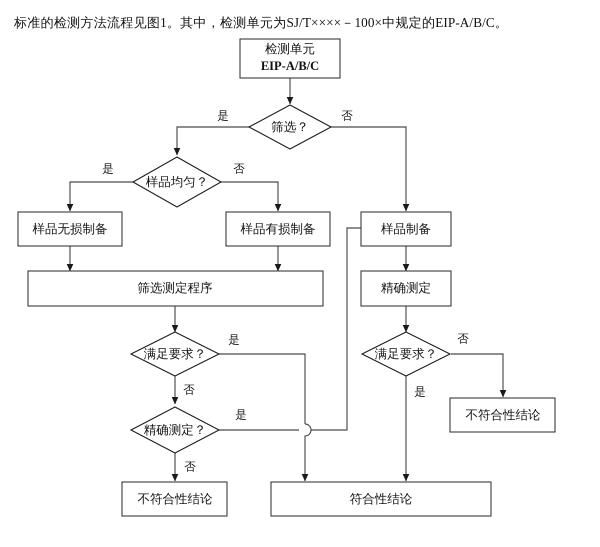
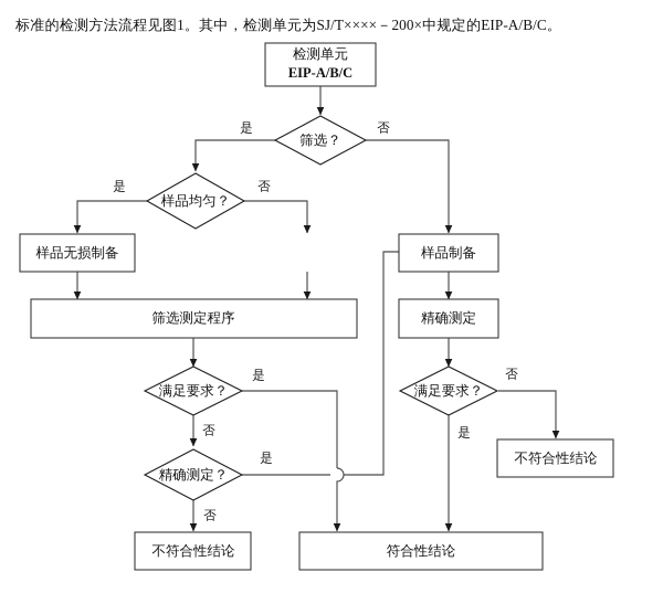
- 标准的检测方法流程见图1。其中，检测单元为SJ/T××××－100×中规定的EIP-A/B/C。
+ 标准的检测方法流程见图1。其中，检测单元为SJ/T××××－200×中规定的EIP-A/B/C。
  检测单元
  EIP-A/B/C
  筛选？
  样品均匀？
  样品无损制备
- 样品有损制备
  样品制备
  筛选测定程序
  精确测定
  满足要求？
  满足要求？
  精确测定？
  不符合性结论
  不符合性结论
  符合性结论
  是
  否
  是
  否
  是
  否
  是
  否
  是
  否
